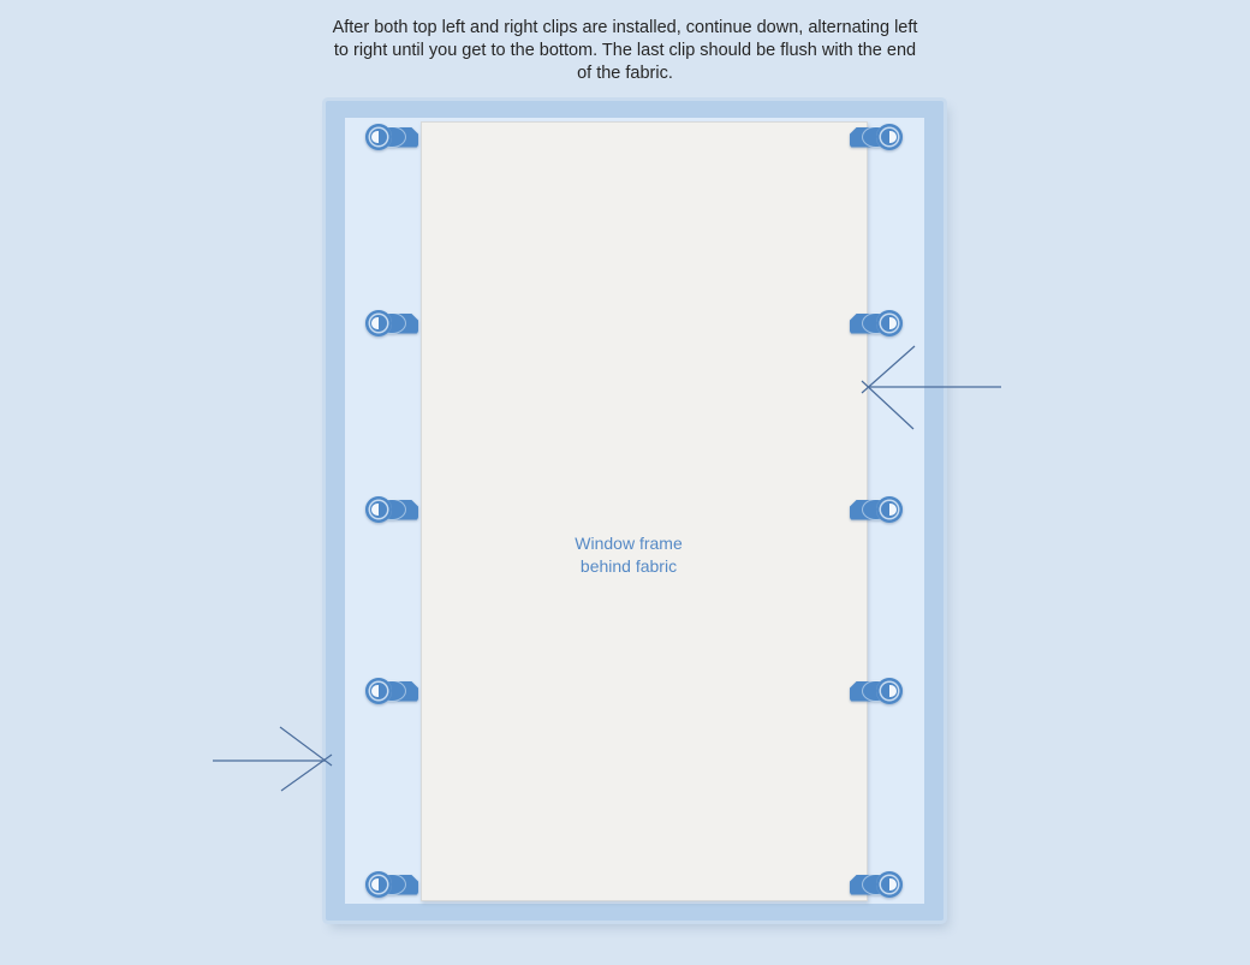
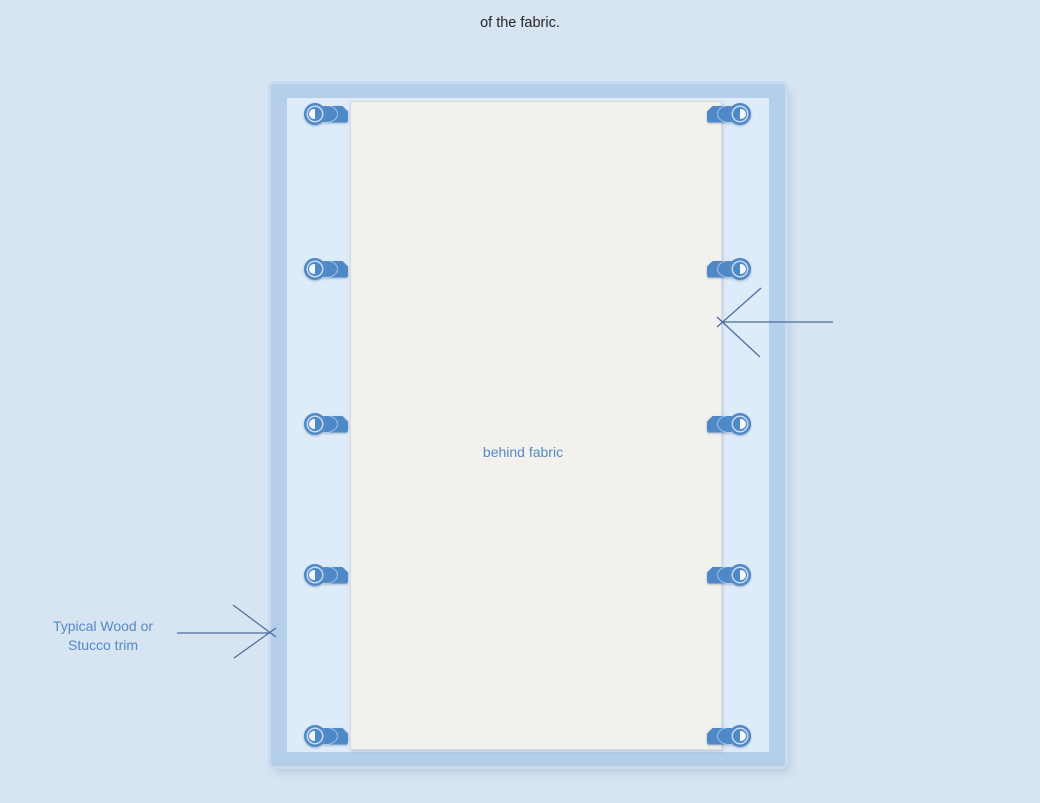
- After both top left and right clips are installed, continue down, alternating left
- to right until you get to the bottom. The last clip should be flush with the end
  of the fabric.
- Window frame
  behind fabric
+ Typical Wood or
+ Stucco trim
